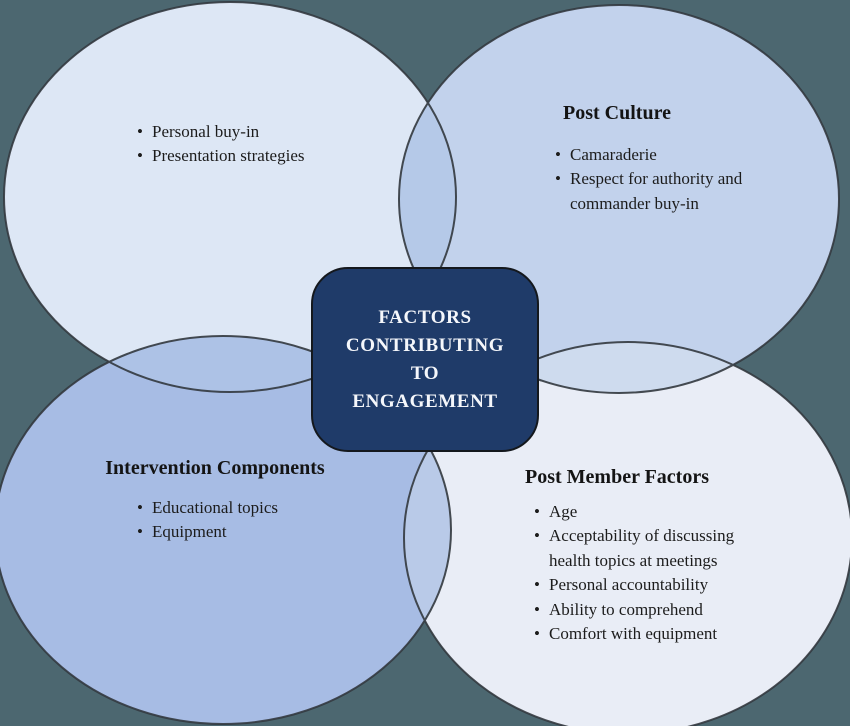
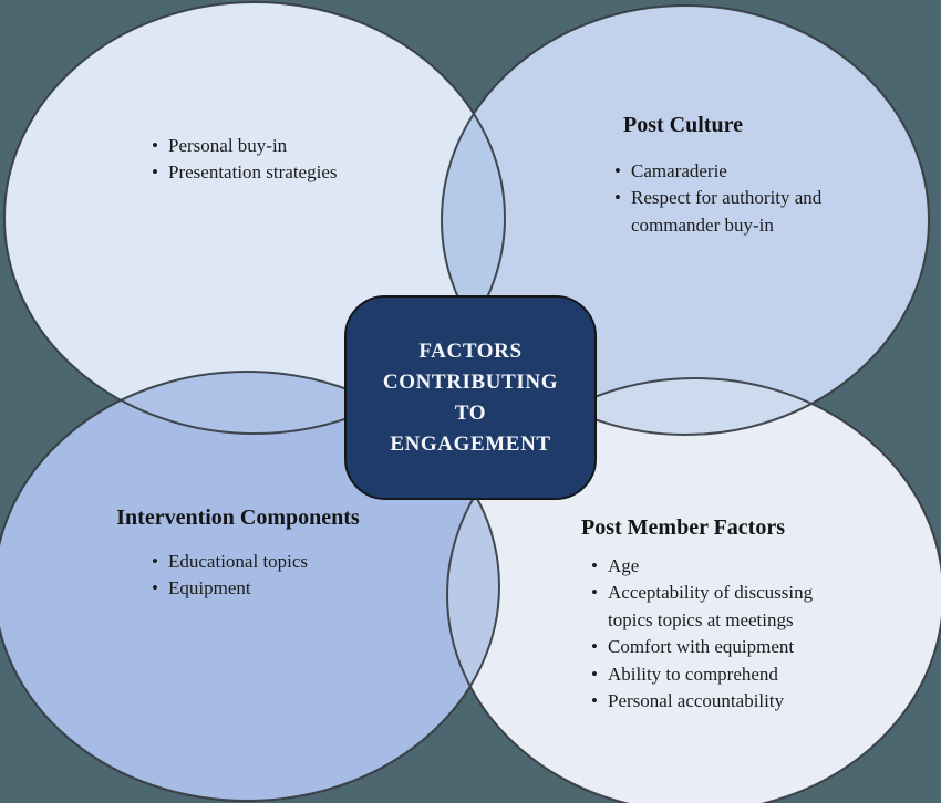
  FACTORS
  CONTRIBUTING
  TO
  ENGAGEMENT
  Personal buy-in
  Presentation strategies
  Post Culture
  Camaraderie
  Respect for authority and commander buy-in
  Intervention Components
  Educational topics
  Equipment
  Post Member Factors
  Age
- Acceptability of discussing health topics at meetings
+ Acceptability of discussing topics topics at meetings
- Personal accountability
+ Comfort with equipment
  Ability to comprehend
- Comfort with equipment
+ Personal accountability
